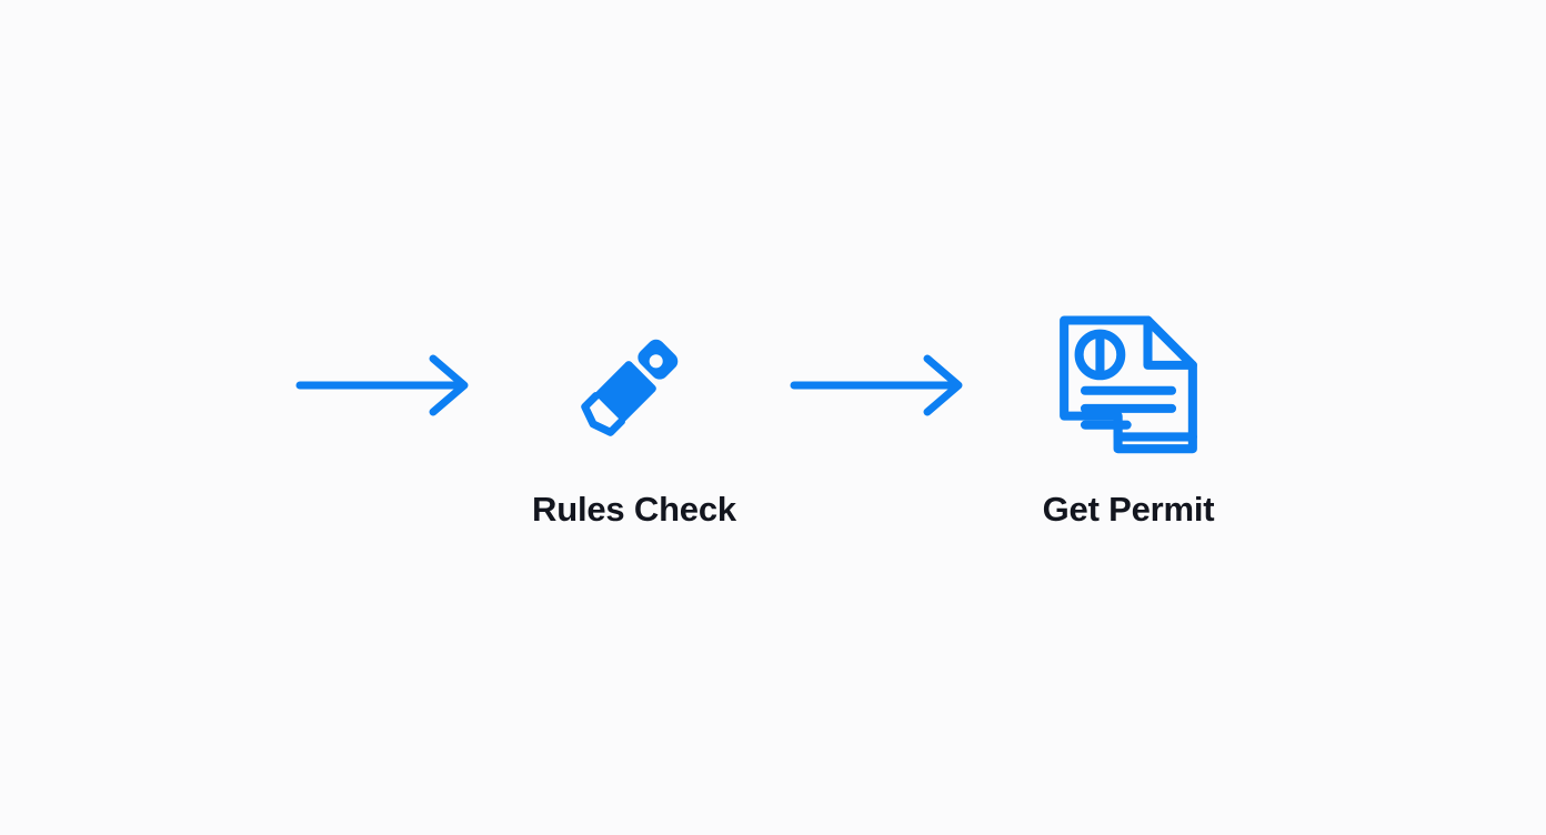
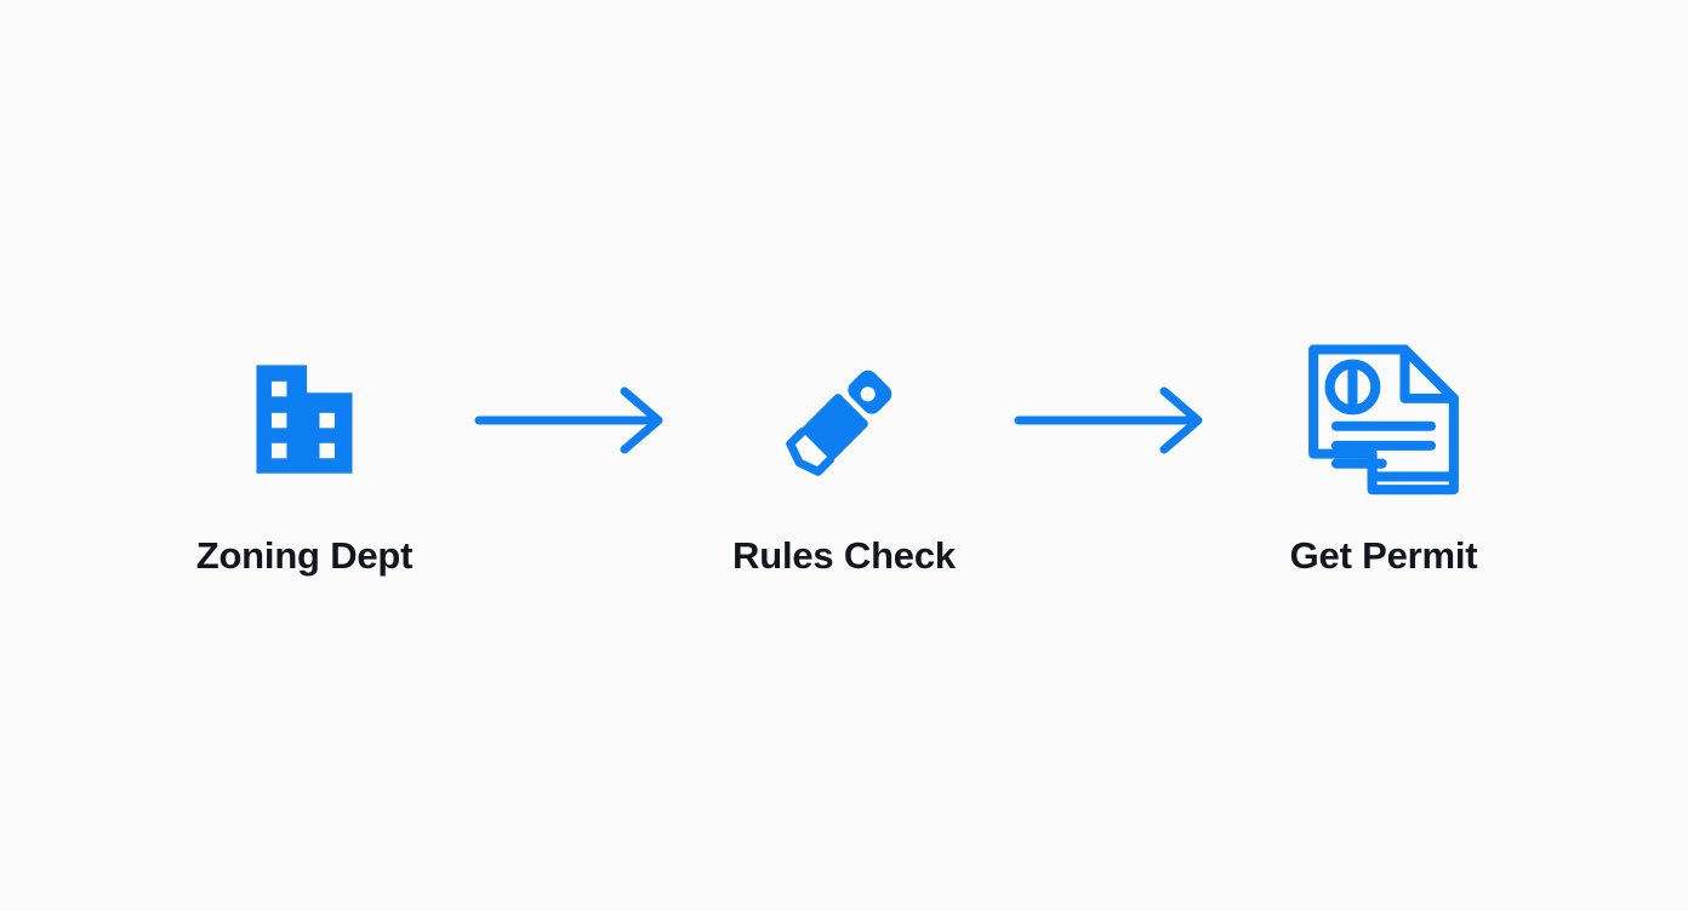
+ Zoning Dept
  Rules Check
  Get Permit
